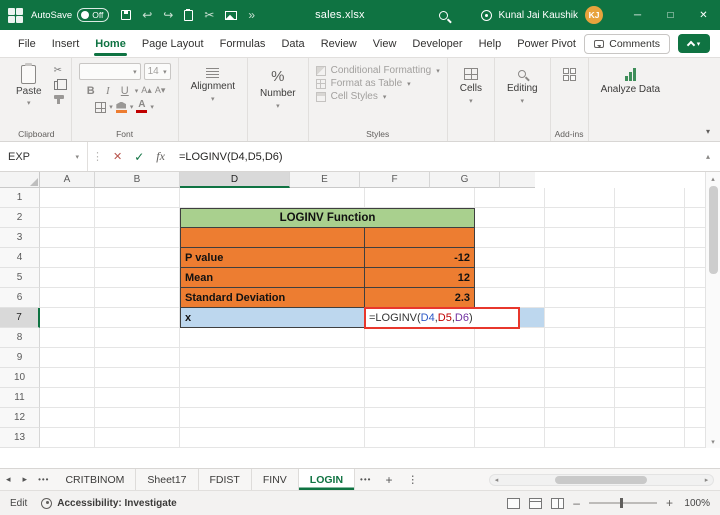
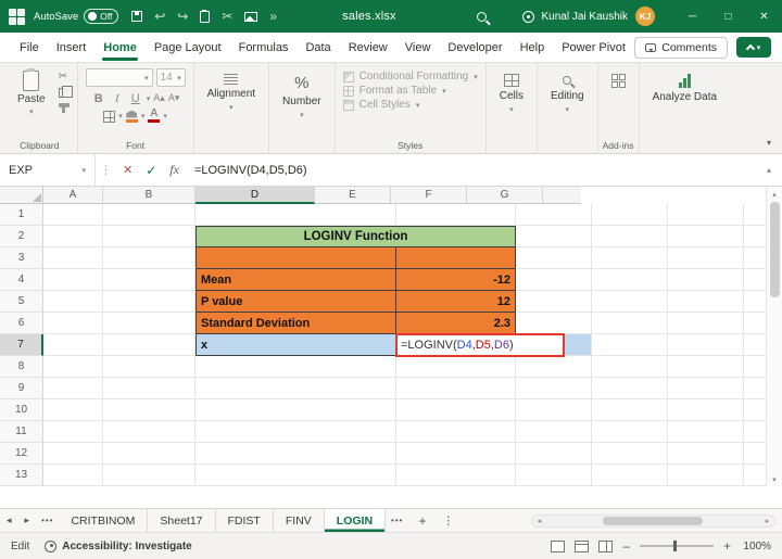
  AutoSave
  Off
  sales.xlsx
  Kunal Jai Kaushik
  KJ
  File
  Insert
  Home
  Page Layout
  Formulas
  Data
  Review
  View
  Developer
  Help
  Power Pivot
  Comments
  Paste
  Clipboard
  14
  B
  I
  U
  A▴
  A▾
  A
  Font
  Alignment
  %
  Number
  Conditional Formatting
  Format as Table
  Cell Styles
  Styles
  Cells
  Editing
  Add-ins
  Analyze Data
  EXP
  fx
  =LOGINV(D4,D5,D6)
  A
  B
  D
  E
  F
  G
  1
  2
  LOGINV Function
  3
  4
- P value
+ Mean
  -12
  5
- Mean
+ P value
  12
  6
  Standard Deviation
  2.3
  7
  x
  =LOGINV(
  D4
  ,
  D5
  ,
  D6
  )
  8
  9
  10
  11
  12
  13
  CRITBINOM
  Sheet17
  FDIST
  FINV
  LOGIN
  Edit
  Accessibility: Investigate
  100%
